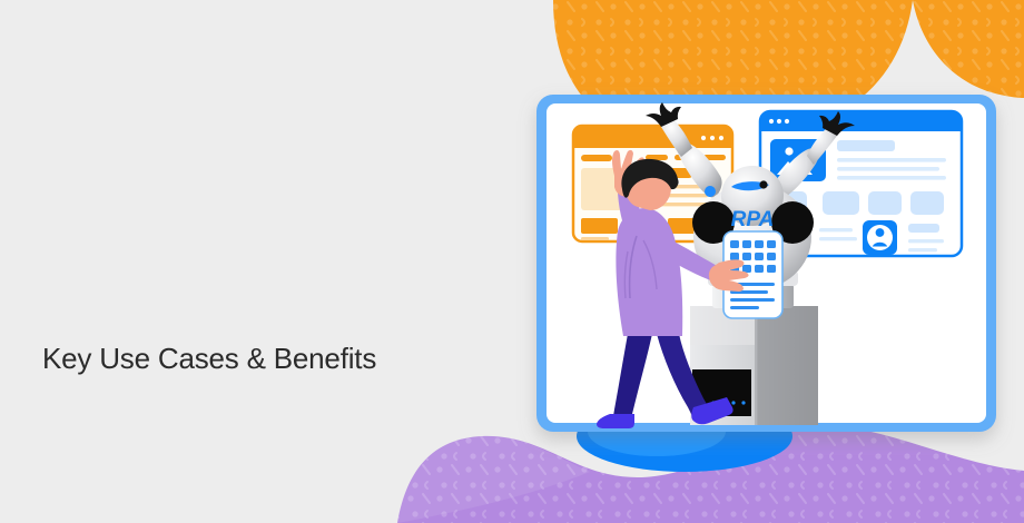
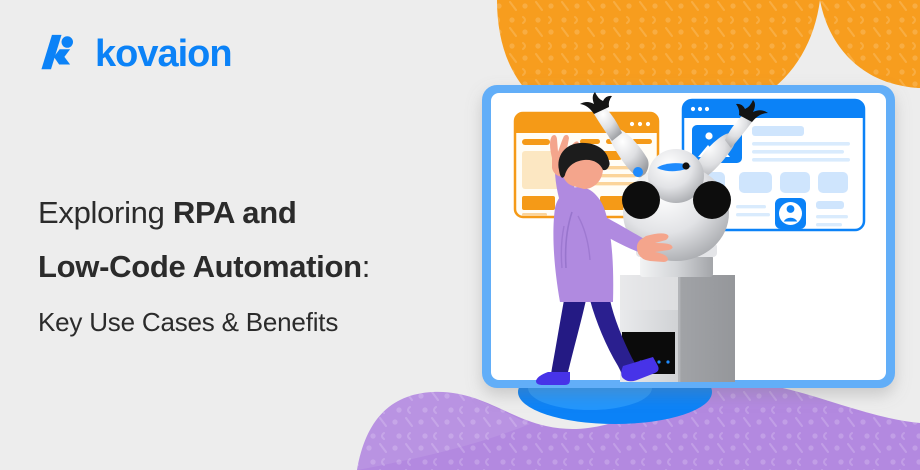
+ kovaion
+ Exploring RPA and
+ Low-Code Automation:
  Key Use Cases & Benefits
- RPA
